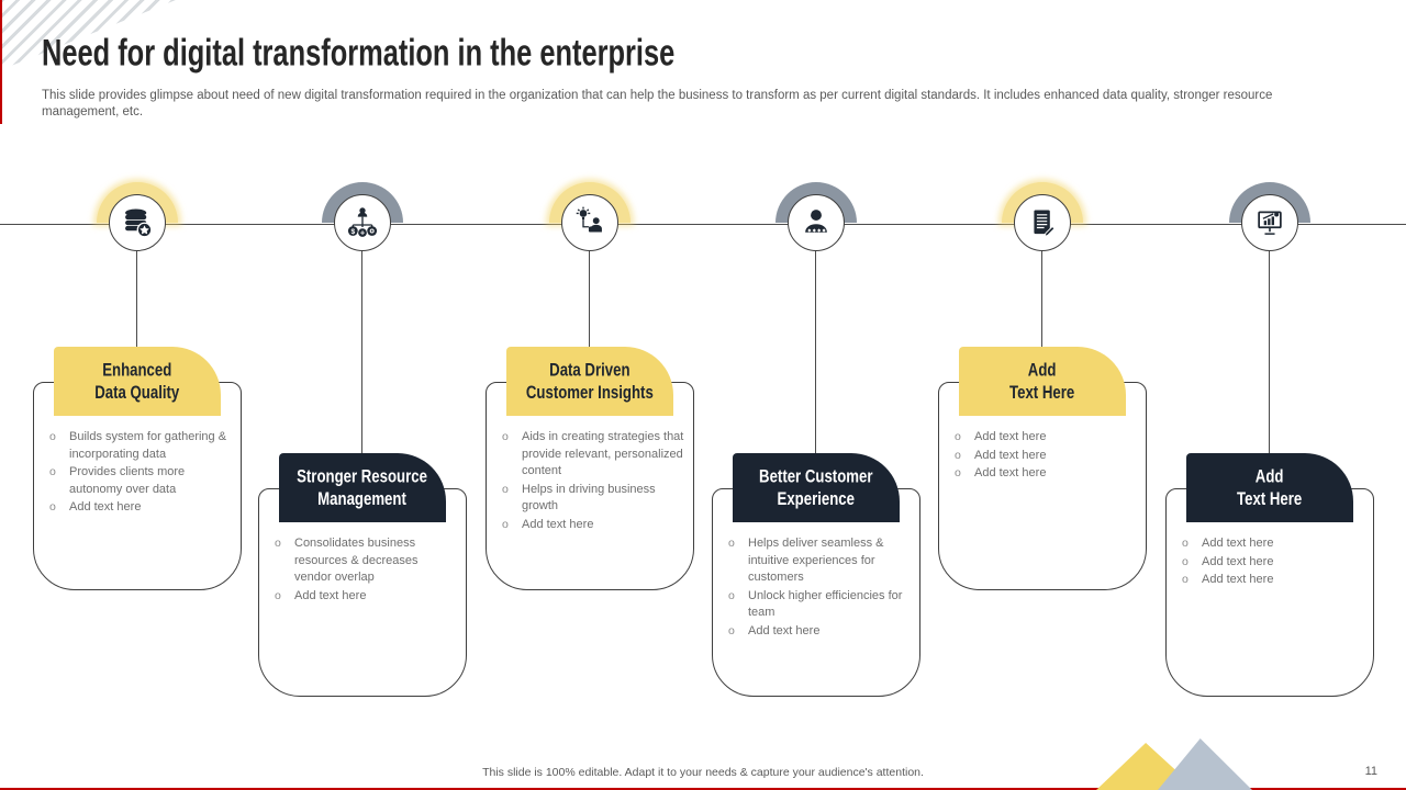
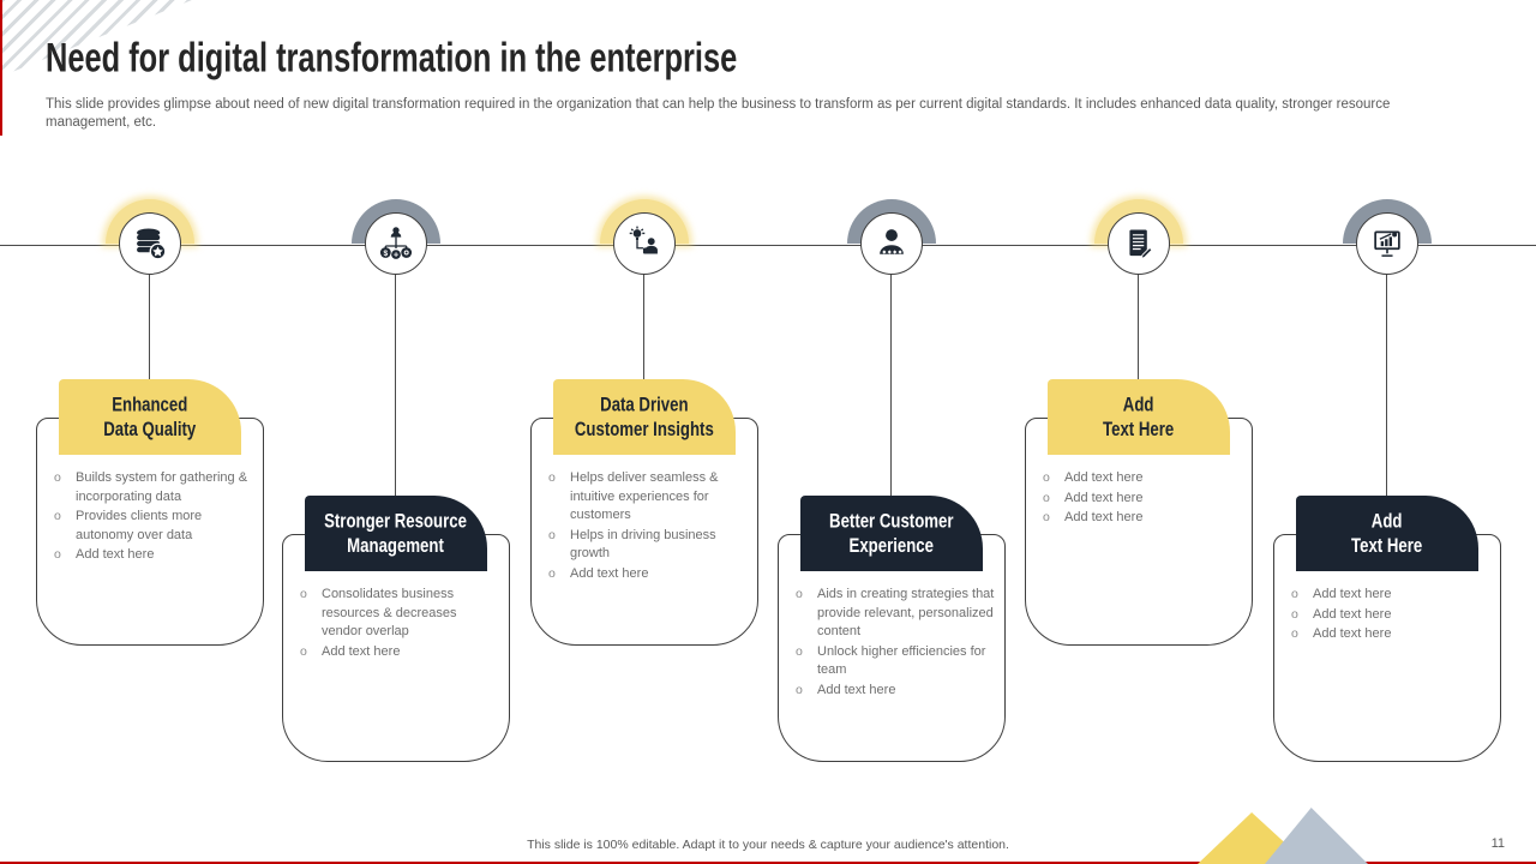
  Need for digital transformation in the enterprise
  This slide provides glimpse about need of new digital transformation required in the organization that can help the business to transform as per current digital standards. It includes enhanced data quality, stronger resource management, etc.
  Enhanced
  Data Quality
  Builds system for gathering & incorporating data
  Provides clients more autonomy over data
  Add text here
  +
  Stronger Resource
  Management
  Consolidates business resources & decreases vendor overlap
  Add text here
  Data Driven
  Customer Insights
- Aids in creating strategies that provide relevant, personalized content
+ Helps deliver seamless & intuitive experiences for customers
  Helps in driving business growth
  Add text here
  Better Customer
  Experience
- Helps deliver seamless & intuitive experiences for customers
+ Aids in creating strategies that provide relevant, personalized content
  Unlock higher efficiencies for team
  Add text here
  Add
  Text Here
  Add text here
  Add text here
  Add text here
  Add
  Text Here
  Add text here
  Add text here
  Add text here
  This slide is 100% editable. Adapt it to your needs & capture your audience's attention.
  11
